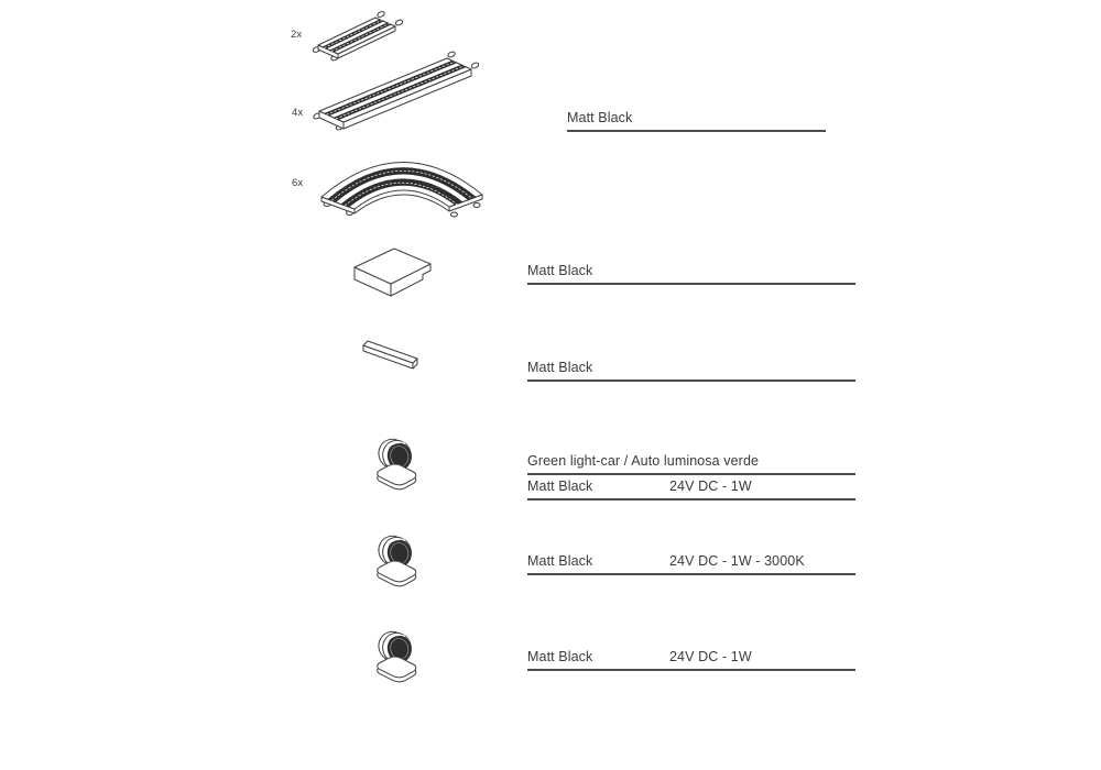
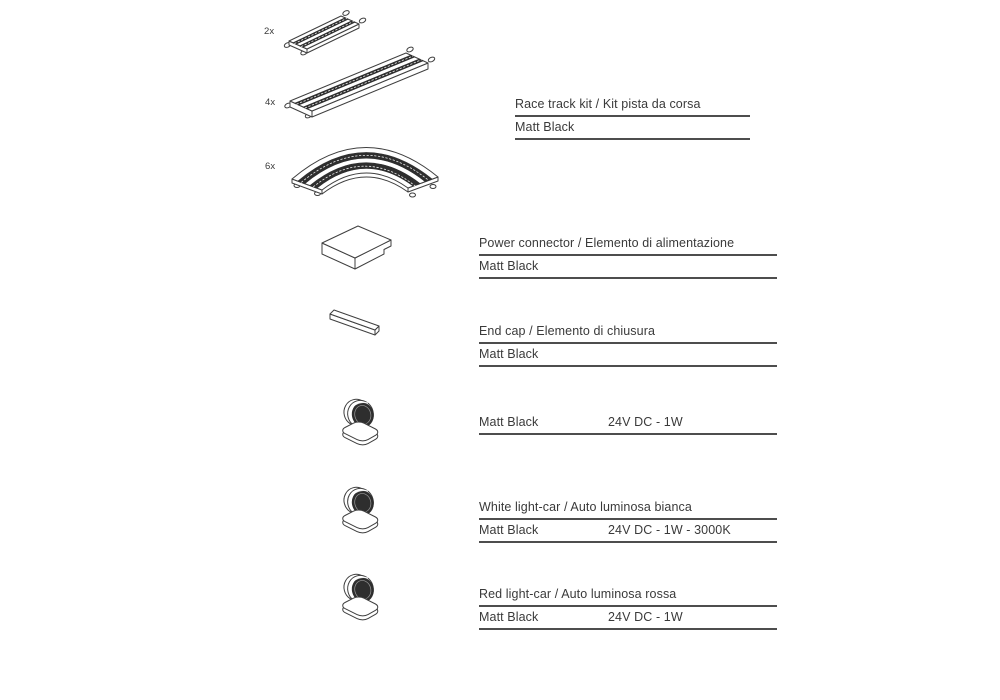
  2x
  4x
  6x
+ Race track kit / Kit pista da corsa
  Matt Black
+ Power connector / Elemento di alimentazione
  Matt Black
+ End cap / Elemento di chiusura
  Matt Black
- Green light-car / Auto luminosa verde
  Matt Black
  24V DC - 1W
+ White light-car / Auto luminosa bianca
  Matt Black
  24V DC - 1W - 3000K
+ Red light-car / Auto luminosa rossa
  Matt Black
  24V DC - 1W
